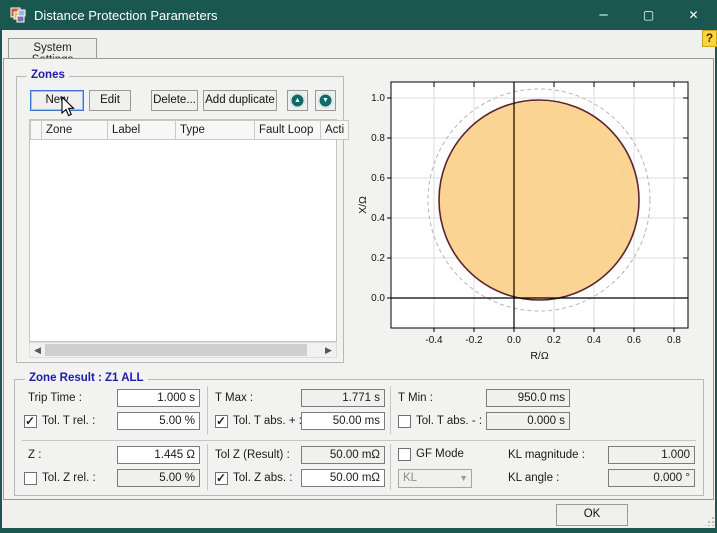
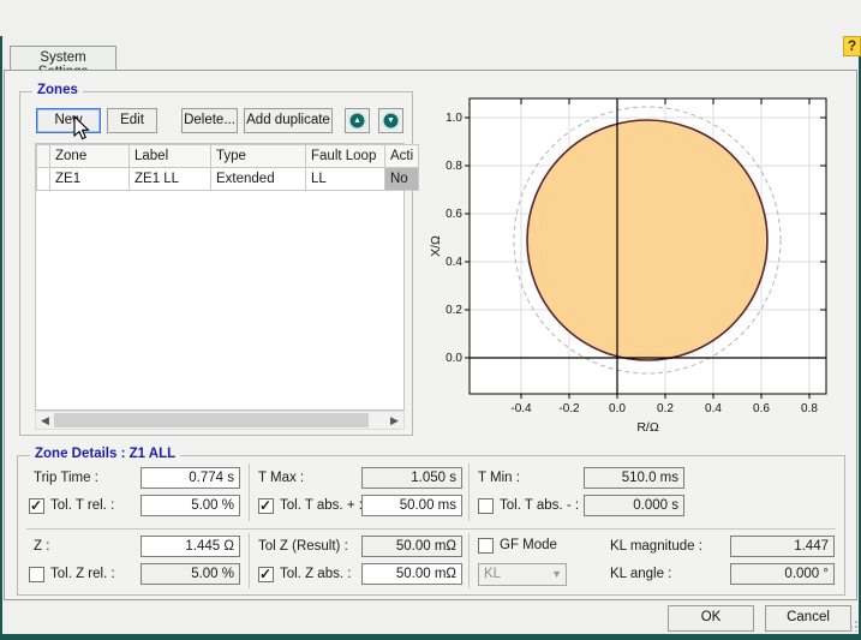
- Distance Protection Parameters
- –
- ▢
- ✕
  ?
  Zones
  Edit
  Delete...
  Add duplicate
  	Zone	Label	Type	Fault Loop	Acti
+ 	ZE1	ZE1 LL	Extended	LL	No
  ◀
  ▶
  -0.4
  -0.2
  0.0
  0.2
  0.4
  0.6
  0.8
  0.0
  0.2
  0.4
  0.6
  0.8
  1.0
  R/Ω
- Zone Result : Z1 ALL
+ Zone Details : Z1 ALL
  Trip Time :
- 1.000 s
+ 0.774 s
  T Max :
- 1.771 s
+ 1.050 s
  T Min :
- 950.0 ms
+ 510.0 ms
  Tol. T rel. :
  5.00 %
  Tol. T abs. +
  50.00 ms
  Tol. T abs. - :
  0.000 s
  Z :
  1.445 Ω
  Tol Z (Result) :
  50.00 mΩ
  GF Mode
  KL magnitude :
- 1.000
+ 1.447
  Tol. Z rel. :
  5.00 %
  Tol. Z abs. :
  50.00 mΩ
  KL
  ▼
  KL angle :
  0.000 °
  OK
+ Cancel
